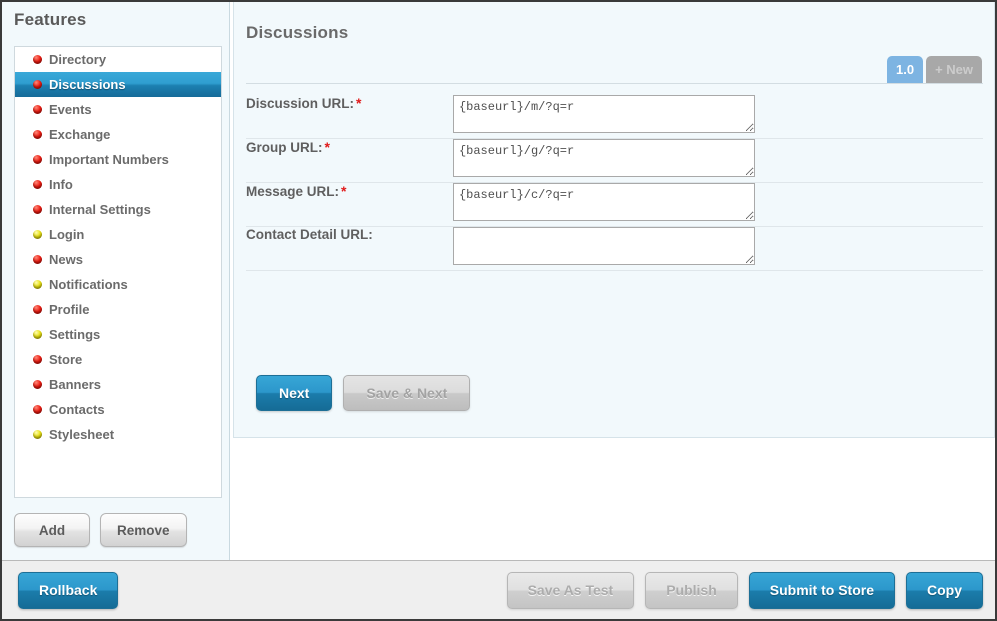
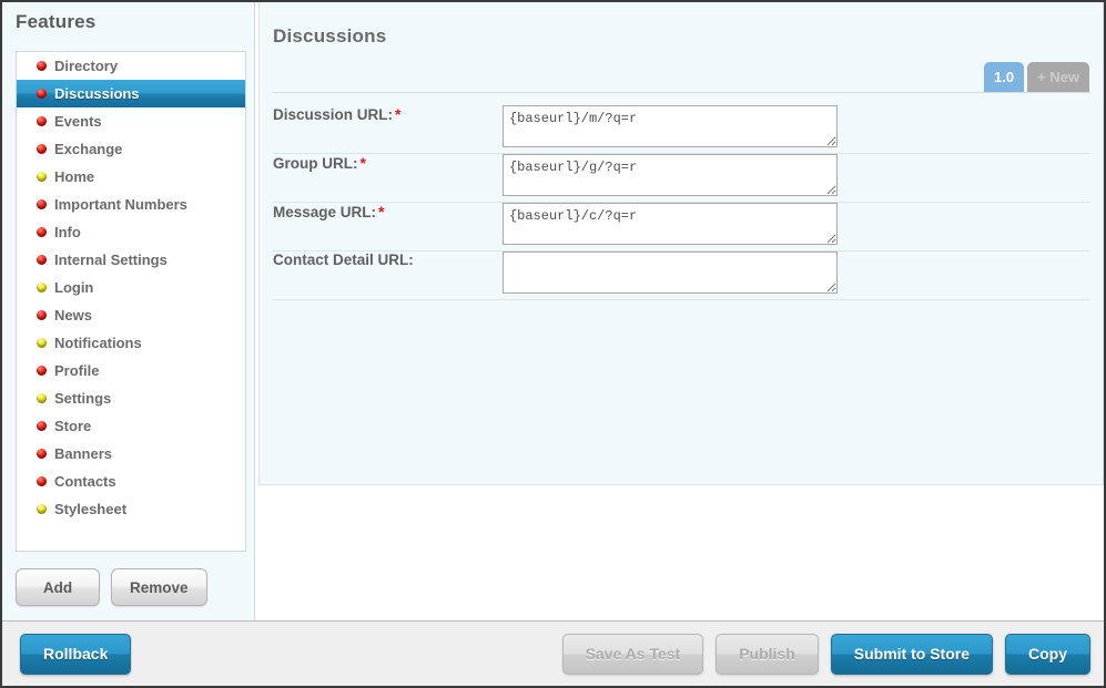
  Features
  Directory
  Discussions
  Events
  Exchange
+ Home
  Important Numbers
  Info
  Internal Settings
  Login
  News
  Notifications
  Profile
  Settings
  Store
  Banners
  Contacts
  Stylesheet
  Add
  Remove
  Discussions
  1.0
  + New
  Discussion URL: *	{baseurl}/m/?q=r
  Group URL: *	{baseurl}/g/?q=r
  Message URL: *	{baseurl}/c/?q=r
  Contact Detail URL:
- Next
- Save & Next
  Rollback
  Save As Test
  Publish
  Submit to Store
  Copy
